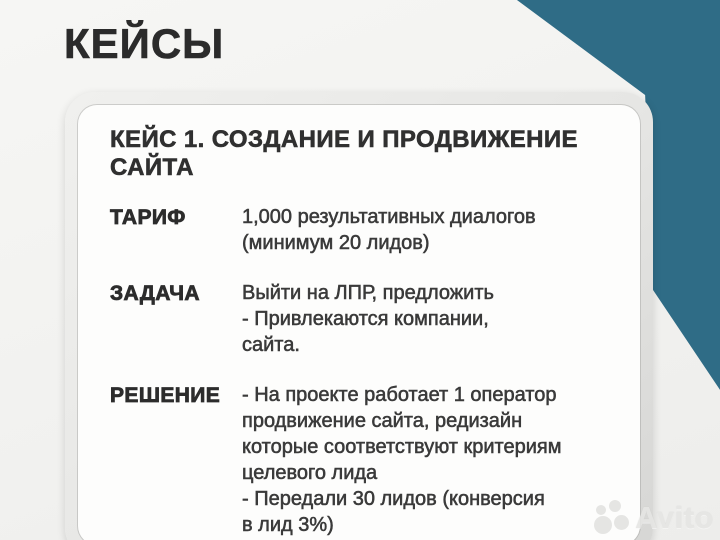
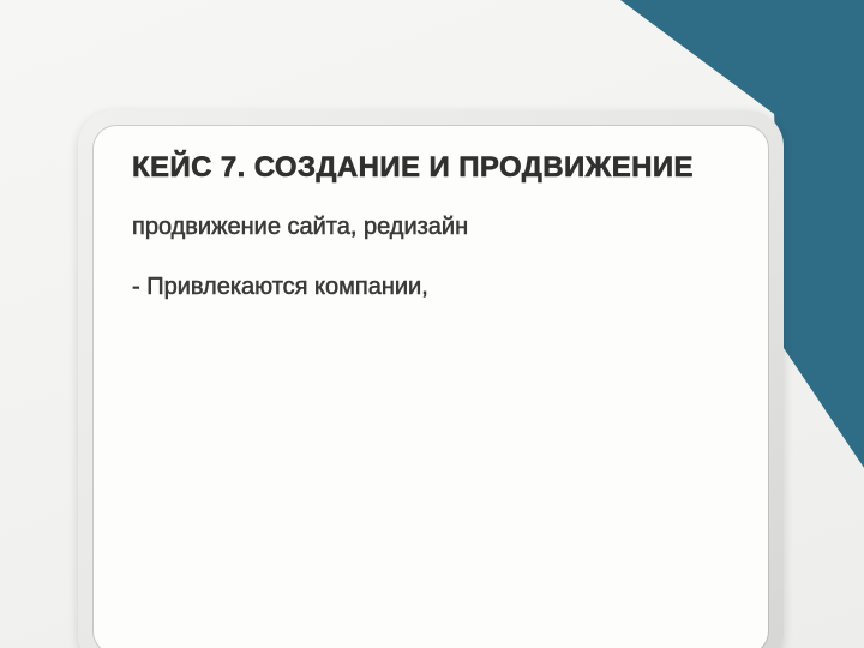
- КЕЙСЫ
- КЕЙС 1. СОЗДАНИЕ И ПРОДВИЖЕНИЕ
+ КЕЙС 7. СОЗДАНИЕ И ПРОДВИЖЕНИЕ
- САЙТА
- ТАРИФ
- 1,000 результативных диалогов
- (минимум 20 лидов)
- ЗАДАЧА
- Выйти на ЛПР, предложить
- - Привлекаются компании,
+ продвижение сайта, редизайн
- сайта.
- РЕШЕНИЕ
- - На проекте работает 1 оператор
- продвижение сайта, редизайн
+ - Привлекаются компании,
- которые соответствуют критериям
- целевого лида
- - Передали 30 лидов (конверсия
- в лид 3%)
- Avito
